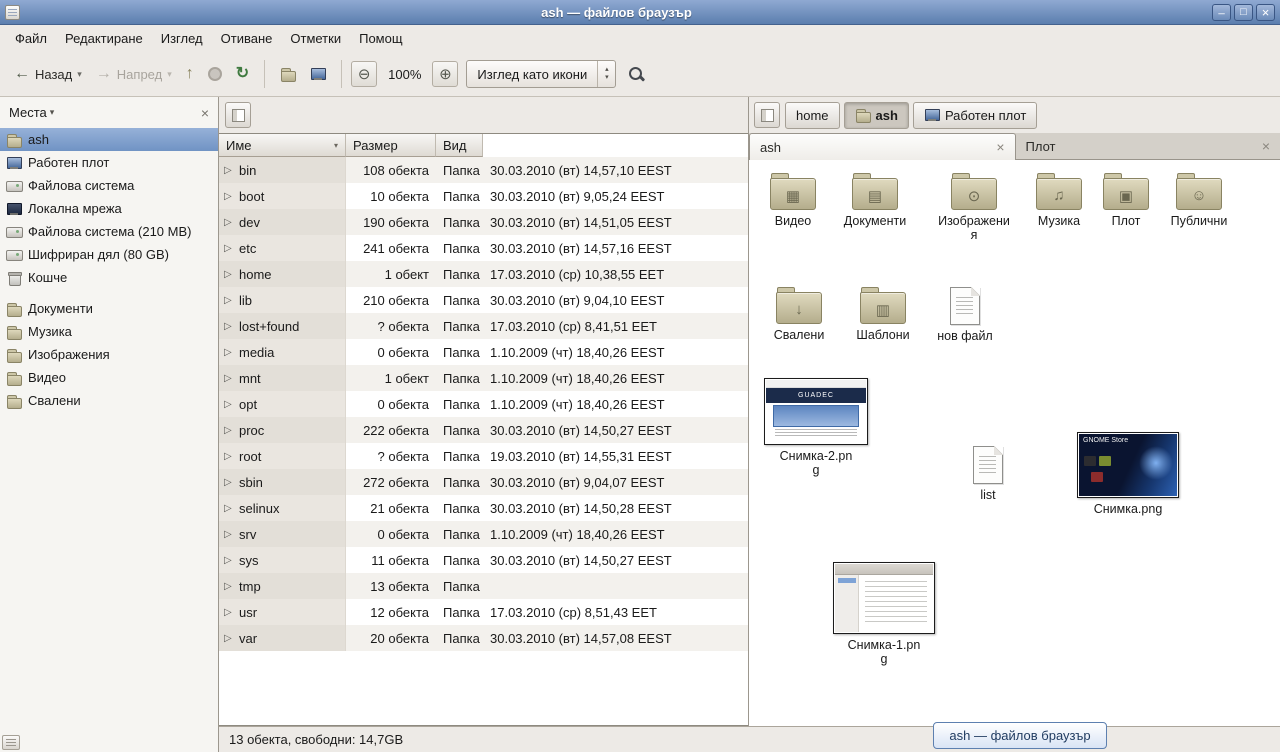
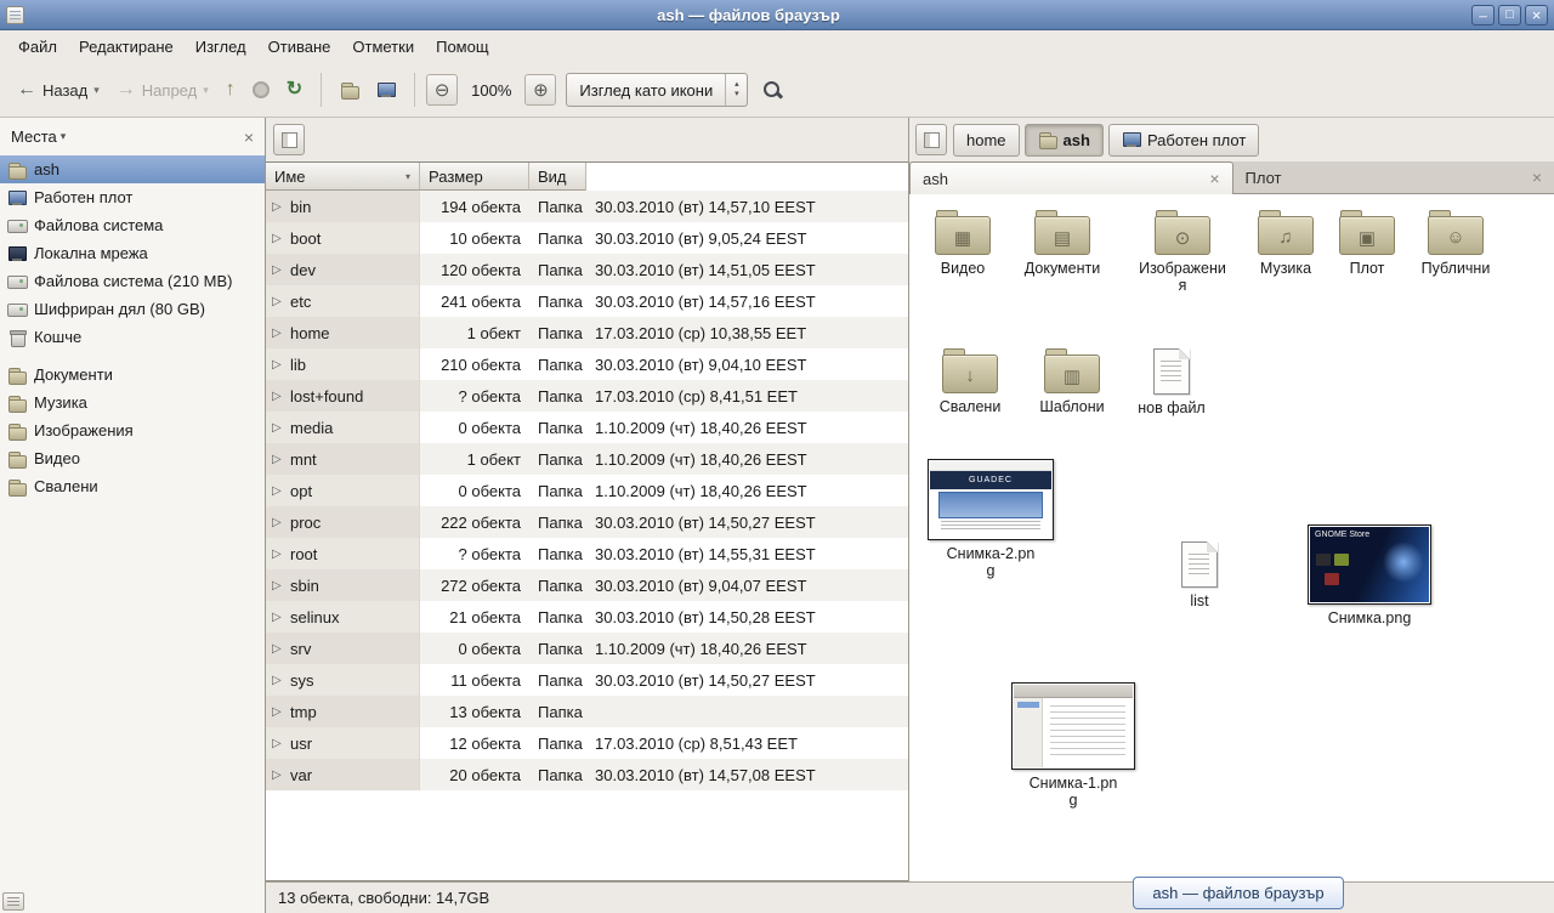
  ash — файлов браузър
  Файл
  Редактиране
  Изглед
  Отиване
  Отметки
  Помощ
  Назад
  Напред
  100%
  Изглед като икони
  Места
  ash
  Работен плот
  Файлова система
  Локална мрежа
  Файлова система (210 MB)
  Шифриран дял (80 GB)
  Кошче
  Документи
  Музика
  Изображения
  Видео
  Свалени
  Име
  Размер
  Вид
  bin
- 108 обекта
+ 194 обекта
  Папка
  30.03.2010 (вт) 14,57,10 EEST
  boot
  10 обекта
  Папка
  30.03.2010 (вт) 9,05,24 EEST
  dev
- 190 обекта
+ 120 обекта
  Папка
  30.03.2010 (вт) 14,51,05 EEST
  etc
  241 обекта
  Папка
  30.03.2010 (вт) 14,57,16 EEST
  home
  1 обект
  Папка
  17.03.2010 (ср) 10,38,55 EET
  lib
  210 обекта
  Папка
  30.03.2010 (вт) 9,04,10 EEST
  lost+found
  ? обекта
  Папка
  17.03.2010 (ср) 8,41,51 EET
  media
  0 обекта
  Папка
  1.10.2009 (чт) 18,40,26 EEST
  mnt
  1 обект
  Папка
  1.10.2009 (чт) 18,40,26 EEST
  opt
  0 обекта
  Папка
  1.10.2009 (чт) 18,40,26 EEST
  proc
  222 обекта
  Папка
  30.03.2010 (вт) 14,50,27 EEST
  root
  ? обекта
  Папка
- 19.03.2010 (вт) 14,55,31 EEST
+ 30.03.2010 (вт) 14,55,31 EEST
  sbin
  272 обекта
  Папка
  30.03.2010 (вт) 9,04,07 EEST
  selinux
  21 обекта
  Папка
  30.03.2010 (вт) 14,50,28 EEST
  srv
  0 обекта
  Папка
  1.10.2009 (чт) 18,40,26 EEST
  sys
  11 обекта
  Папка
  30.03.2010 (вт) 14,50,27 EEST
  tmp
  13 обекта
  Папка
  usr
  12 обекта
  Папка
  17.03.2010 (ср) 8,51,43 EET
  var
  20 обекта
  Папка
  30.03.2010 (вт) 14,57,08 EEST
  home
  ash
  Работен плот
  ash
  Плот
  ▦
  Видео
  ▤
  Документи
  ⊙
  Изображения
  ♫
  Музика
  ▣
  Плот
  ☺
  Публични
  ↓
  Свалени
  ▥
  Шаблони
  нов файл
  Снимка-2.png
  list
  Снимка.png
  Снимка-1.png
  13 обекта, свободни: 14,7GB
  ash — файлов браузър
